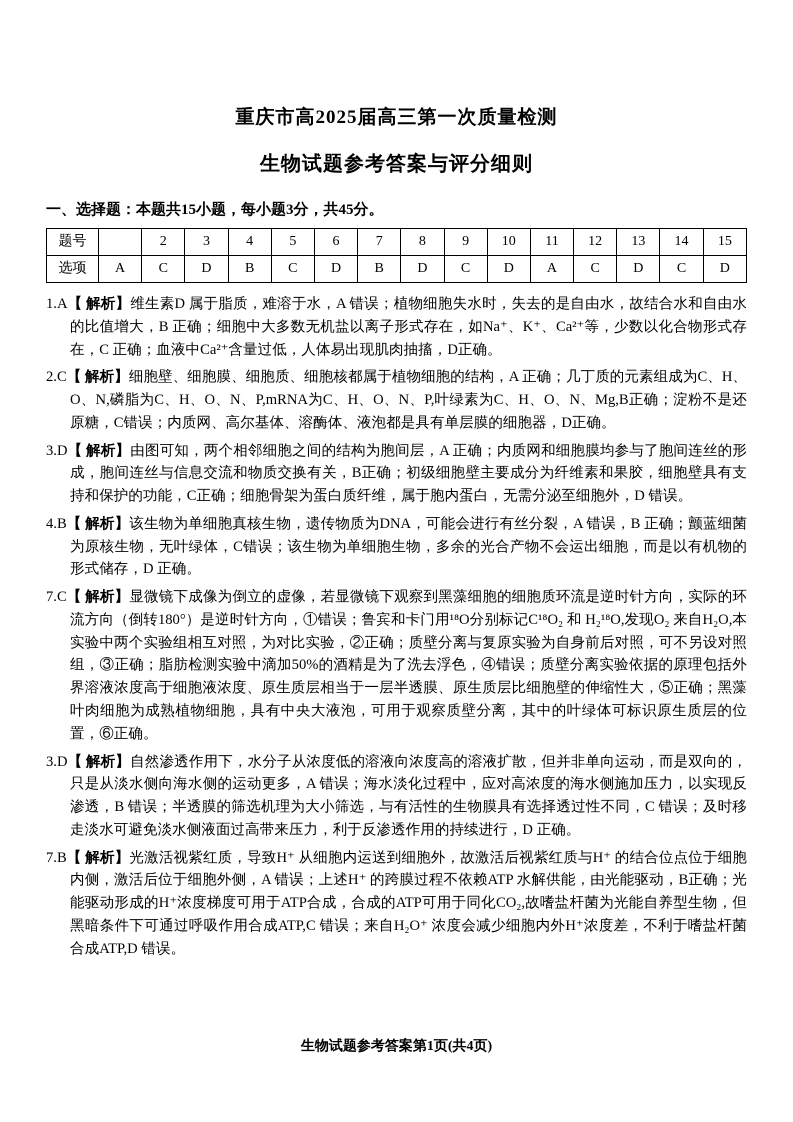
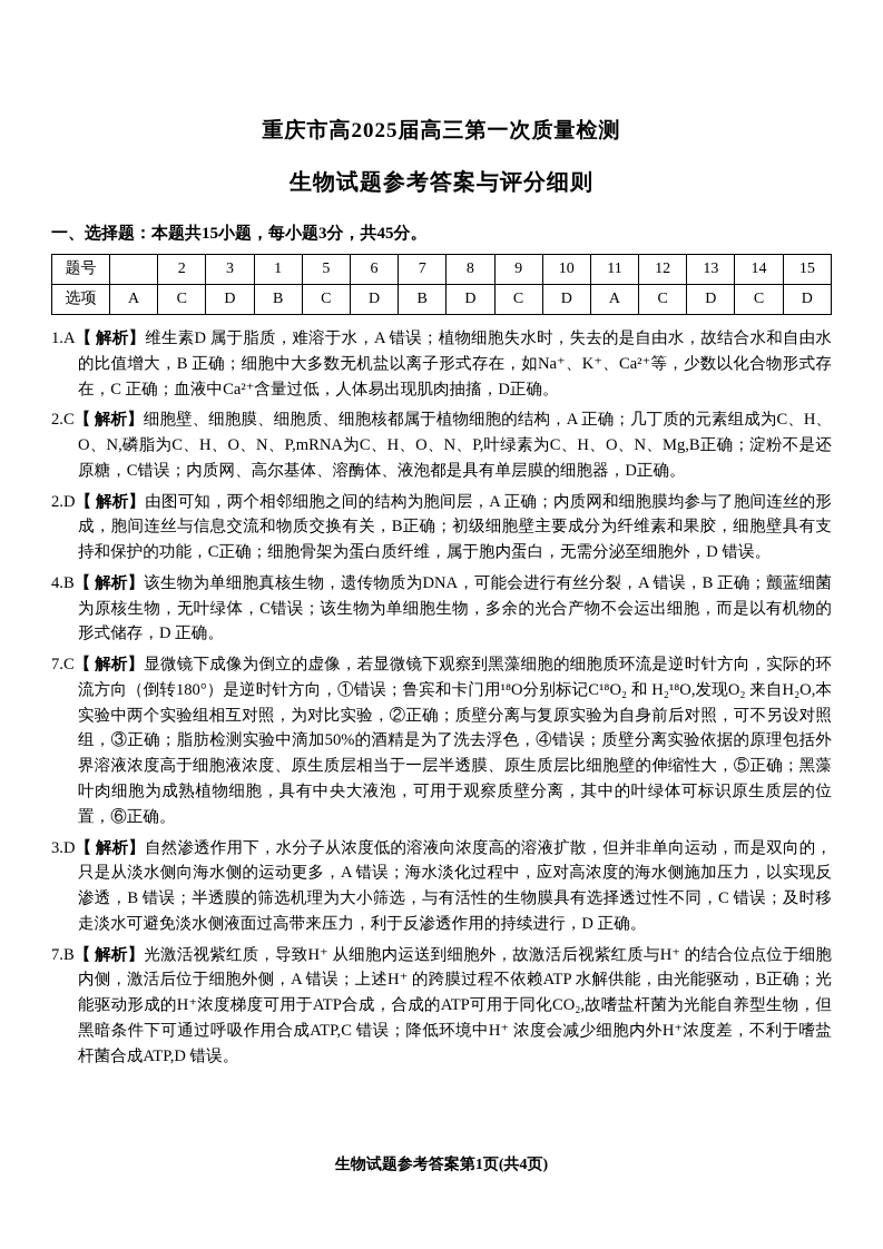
  重庆市高2025届高三第一次质量检测
  生物试题参考答案与评分细则
  一、选择题：本题共15小题，每小题3分，共45分。
- 题号		2	3	4	5	6	7	8	9	10	11	12	13	14	15
+ 题号		2	3	1	5	6	7	8	9	10	11	12	13	14	15
  选项	A	C	D	B	C	D	B	D	C	D	A	C	D	C	D
  1.A【 解析】维生素D 属于脂质，难溶于水，A 错误；植物细胞失水时，失去的是自由水，故结合水和自由水的比值增大，B 正确；细胞中大多数无机盐以离子形式存在，如Na⁺、K⁺、Ca²⁺等，少数以化合物形式存在，C 正确；血液中Ca²⁺含量过低，人体易出现肌肉抽搐，D正确。
  2.C【 解析】细胞壁、细胞膜、细胞质、细胞核都属于植物细胞的结构，A 正确；几丁质的元素组成为C、H、O、N,磷脂为C、H、O、N、P,mRNA为C、H、O、N、P,叶绿素为C、H、O、N、Mg,B正确；淀粉不是还原糖，C错误；内质网、高尔基体、溶酶体、液泡都是具有单层膜的细胞器，D正确。
- 3.D【 解析】由图可知，两个相邻细胞之间的结构为胞间层，A 正确；内质网和细胞膜均参与了胞间连丝的形成，胞间连丝与信息交流和物质交换有关，B正确；初级细胞壁主要成分为纤维素和果胶，细胞壁具有支持和保护的功能，C正确；细胞骨架为蛋白质纤维，属于胞内蛋白，无需分泌至细胞外，D 错误。
+ 2.D【 解析】由图可知，两个相邻细胞之间的结构为胞间层，A 正确；内质网和细胞膜均参与了胞间连丝的形成，胞间连丝与信息交流和物质交换有关，B正确；初级细胞壁主要成分为纤维素和果胶，细胞壁具有支持和保护的功能，C正确；细胞骨架为蛋白质纤维，属于胞内蛋白，无需分泌至细胞外，D 错误。
  4.B【 解析】该生物为单细胞真核生物，遗传物质为DNA，可能会进行有丝分裂，A 错误，B 正确；颤蓝细菌为原核生物，无叶绿体，C错误；该生物为单细胞生物，多余的光合产物不会运出细胞，而是以有机物的形式储存，D 正确。
  7.C【 解析】显微镜下成像为倒立的虚像，若显微镜下观察到黑藻细胞的细胞质环流是逆时针方向，实际的环流方向（倒转180°）是逆时针方向，①错误；鲁宾和卡门用¹⁸O分别标记C¹⁸O₂ 和 H₂¹⁸O,发现O₂ 来自H₂O,本实验中两个实验组相互对照，为对比实验，②正确；质壁分离与复原实验为自身前后对照，可不另设对照组，③正确；脂肪检测实验中滴加50%的酒精是为了洗去浮色，④错误；质壁分离实验依据的原理包括外界溶液浓度高于细胞液浓度、原生质层相当于一层半透膜、原生质层比细胞壁的伸缩性大，⑤正确；黑藻叶肉细胞为成熟植物细胞，具有中央大液泡，可用于观察质壁分离，其中的叶绿体可标识原生质层的位置，⑥正确。
  3.D【 解析】自然渗透作用下，水分子从浓度低的溶液向浓度高的溶液扩散，但并非单向运动，而是双向的，只是从淡水侧向海水侧的运动更多，A 错误；海水淡化过程中，应对高浓度的海水侧施加压力，以实现反渗透，B 错误；半透膜的筛选机理为大小筛选，与有活性的生物膜具有选择透过性不同，C 错误；及时移走淡水可避免淡水侧液面过高带来压力，利于反渗透作用的持续进行，D 正确。
- 7.B【 解析】光激活视紫红质，导致H⁺ 从细胞内运送到细胞外，故激活后视紫红质与H⁺ 的结合位点位于细胞内侧，激活后位于细胞外侧，A 错误；上述H⁺ 的跨膜过程不依赖ATP 水解供能，由光能驱动，B正确；光能驱动形成的H⁺浓度梯度可用于ATP合成，合成的ATP可用于同化CO₂,故嗜盐杆菌为光能自养型生物，但黑暗条件下可通过呼吸作用合成ATP,C 错误；来自H₂O⁺ 浓度会减少细胞内外H⁺浓度差，不利于嗜盐杆菌合成ATP,D 错误。
+ 7.B【 解析】光激活视紫红质，导致H⁺ 从细胞内运送到细胞外，故激活后视紫红质与H⁺ 的结合位点位于细胞内侧，激活后位于细胞外侧，A 错误；上述H⁺ 的跨膜过程不依赖ATP 水解供能，由光能驱动，B正确；光能驱动形成的H⁺浓度梯度可用于ATP合成，合成的ATP可用于同化CO₂,故嗜盐杆菌为光能自养型生物，但黑暗条件下可通过呼吸作用合成ATP,C 错误；降低环境中H⁺ 浓度会减少细胞内外H⁺浓度差，不利于嗜盐杆菌合成ATP,D 错误。
  生物试题参考答案第1页(共4页)
